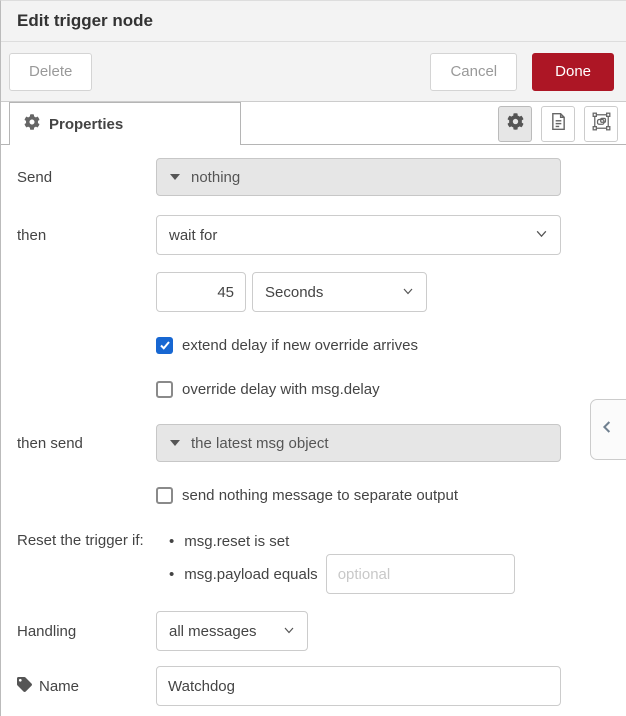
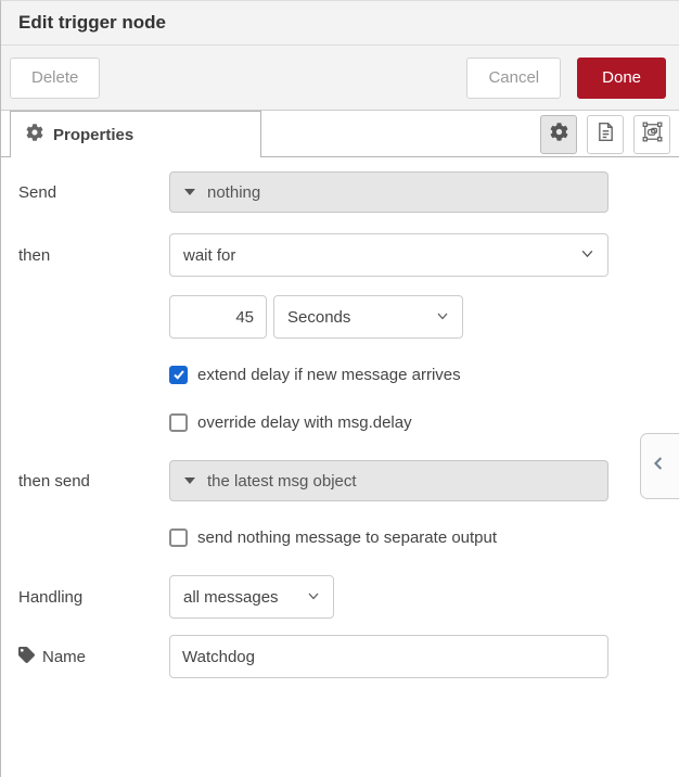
  Edit trigger node
  Delete
  Cancel
  Done
  Properties
  Send
  nothing
  then
  wait for
  45
  Seconds
- extend delay if new override arrives
+ extend delay if new message arrives
  override delay with msg.delay
  then send
  the latest msg object
  send nothing message to separate output
- Reset the trigger if:
- msg.reset is set
- msg.payload equals
- optional
  Handling
  all messages
  Name
  Watchdog
